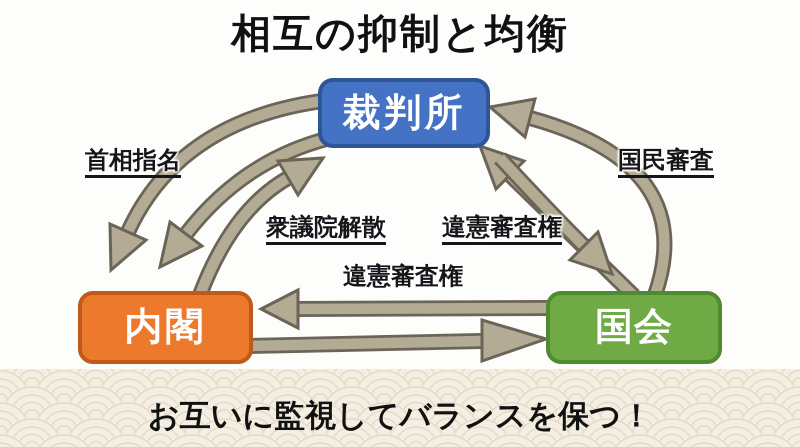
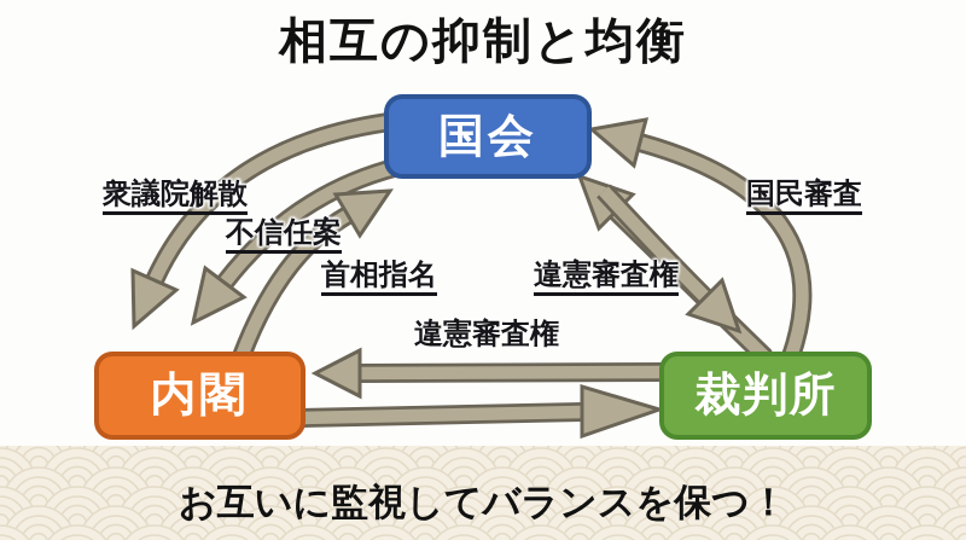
  相互の抑制と均衡
- 裁判所
+ 国会
  内閣
- 国会
+ 裁判所
- 首相指名
+ 衆議院解散
+ 不信任案
- 衆議院解散
+ 首相指名
  違憲審査権
  国民審査
  違憲審査権
  お互いに監視してバランスを保つ！
